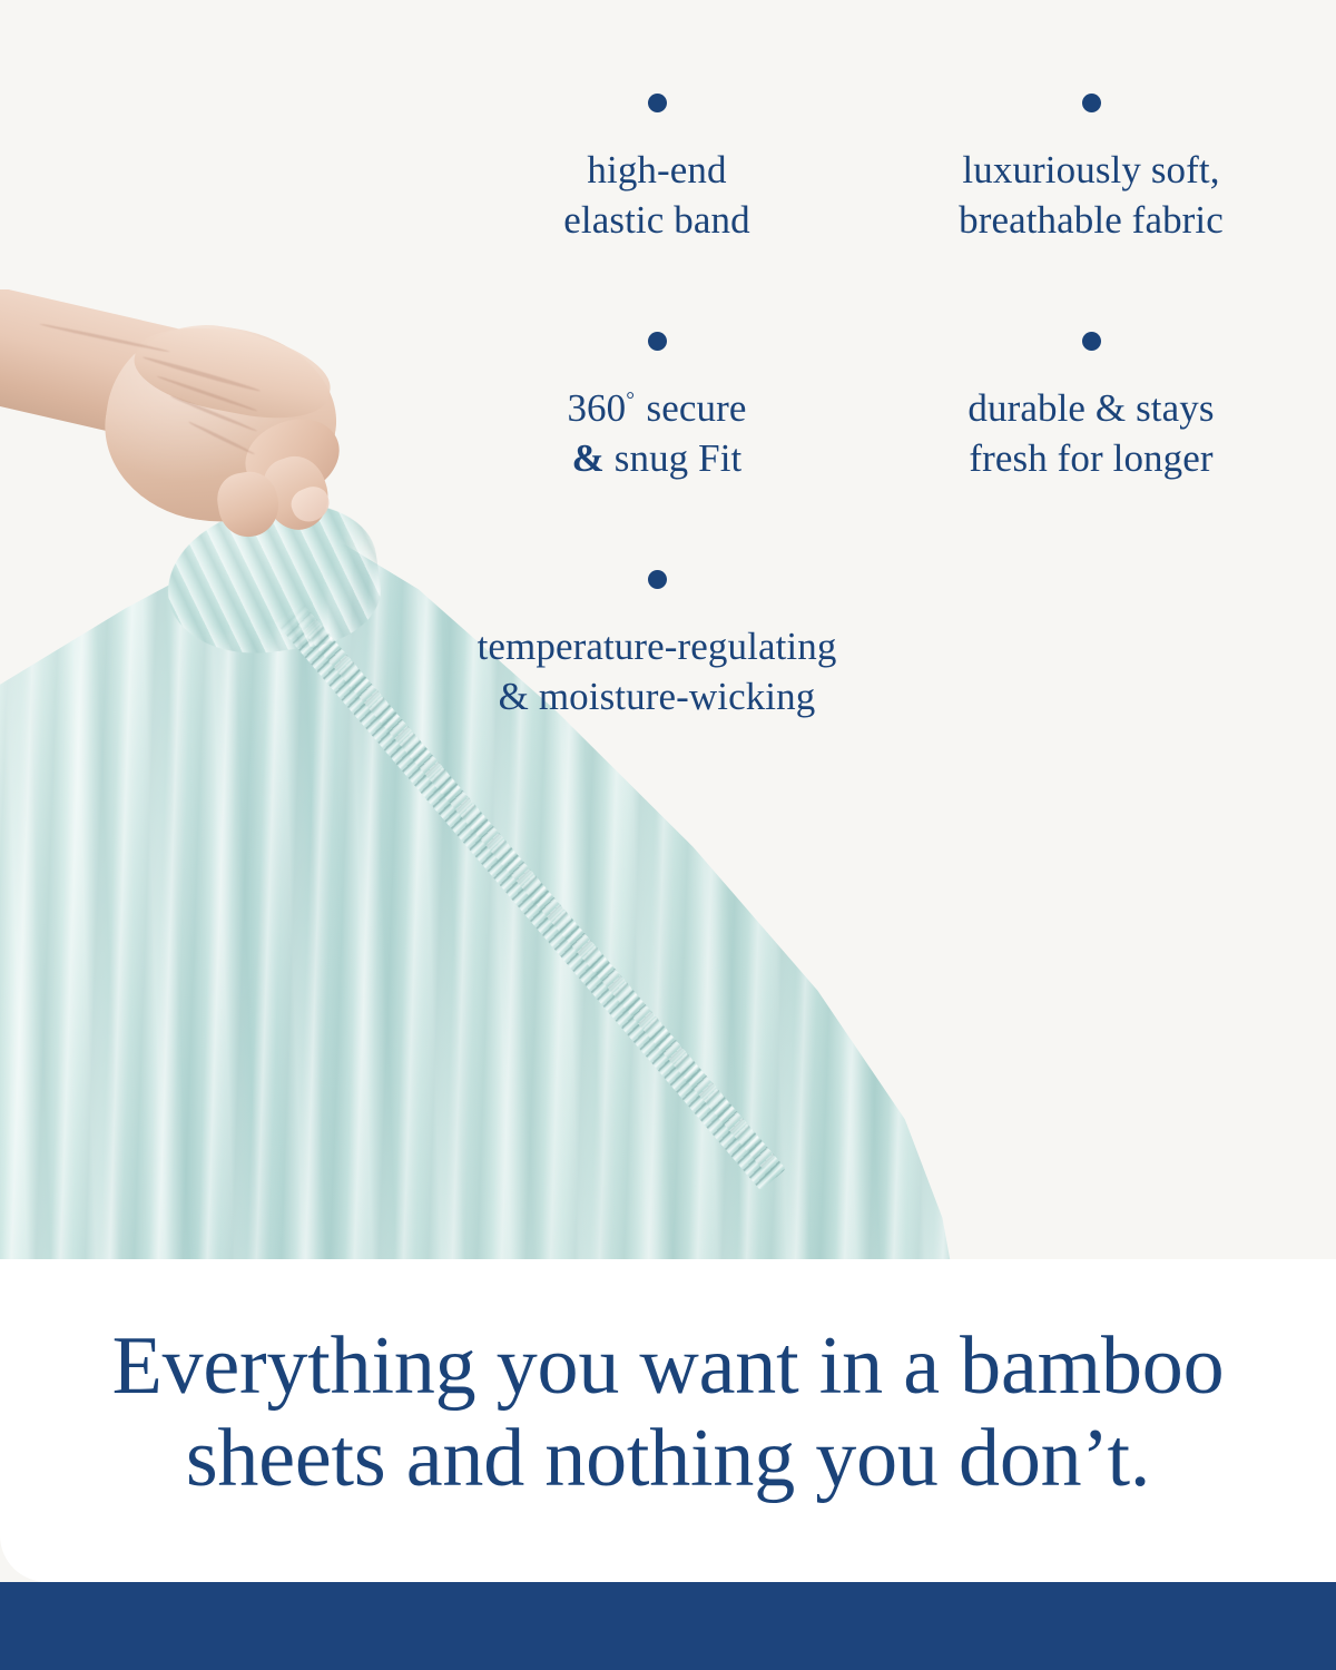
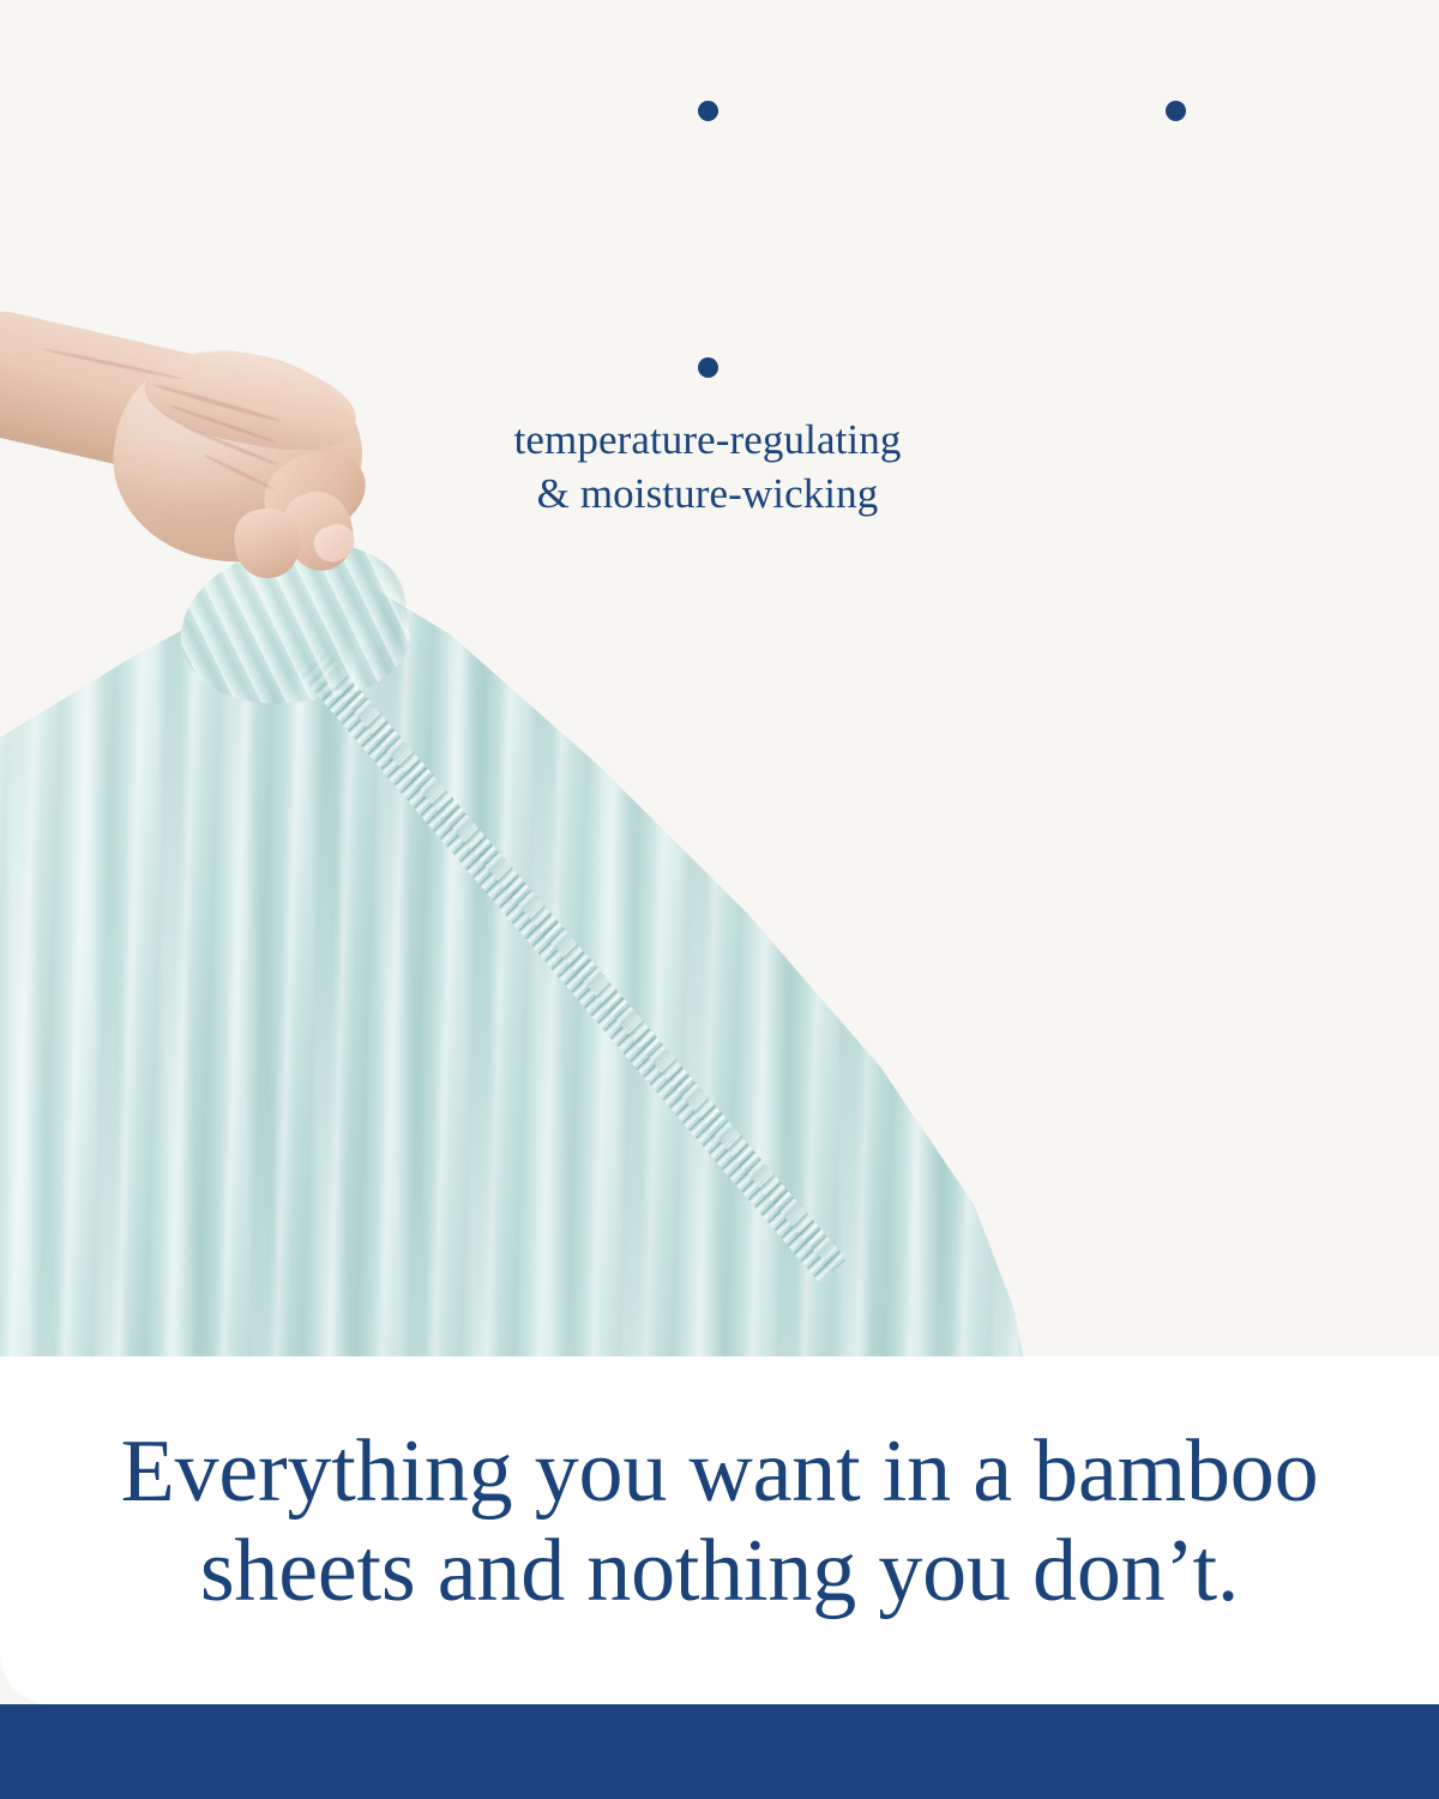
- high-end
- elastic band
- luxuriously soft,
- breathable fabric
- 360° secure
- & snug Fit
- durable & stays
- fresh for longer
  temperature-regulating
  & moisture-wicking
  Everything you want in a bamboo
  sheets and nothing you don’t.
